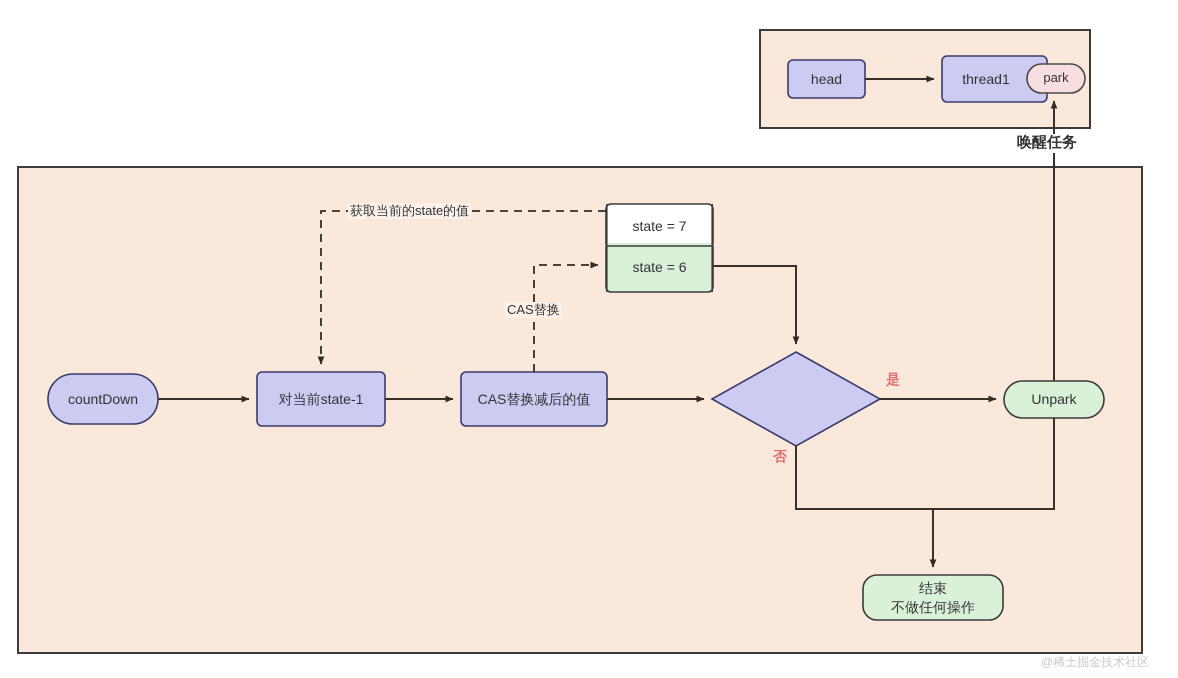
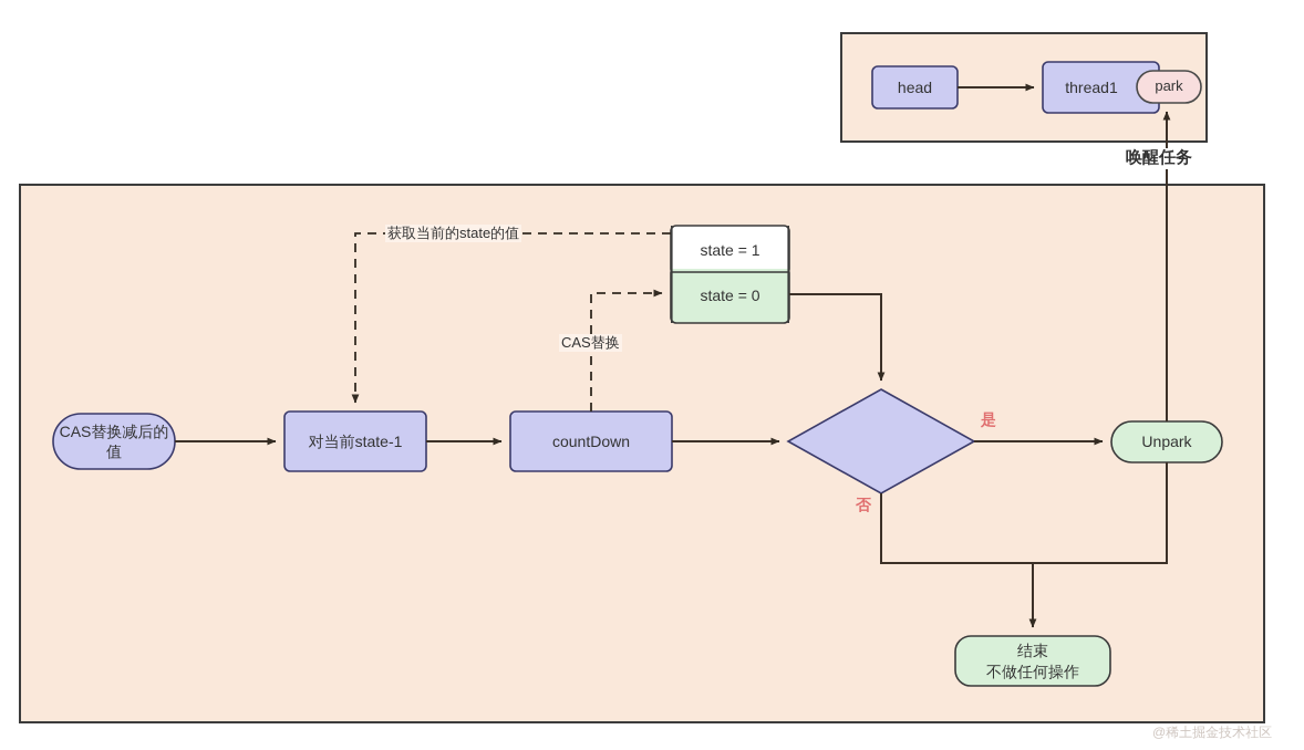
  head
  thread1
  park
  唤醒任务
- state = 7
+ state = 1
- state = 6
+ state = 0
- countDown
+ CAS替换减后的值
  对当前state-1
- CAS替换减后的值
+ countDown
  Unpark
  结束
  不做任何操作
  获取当前的state的值
  CAS替换
  是
  否
  @稀土掘金技术社区
